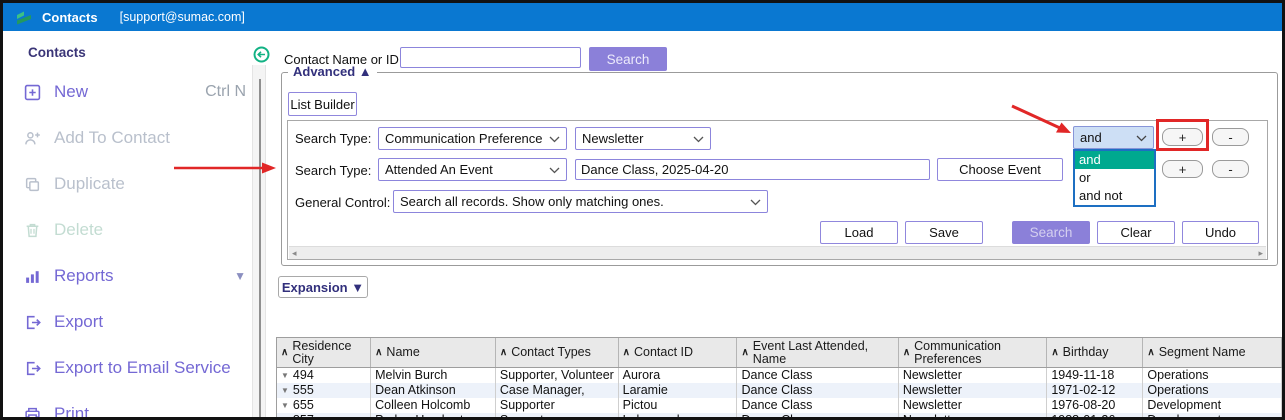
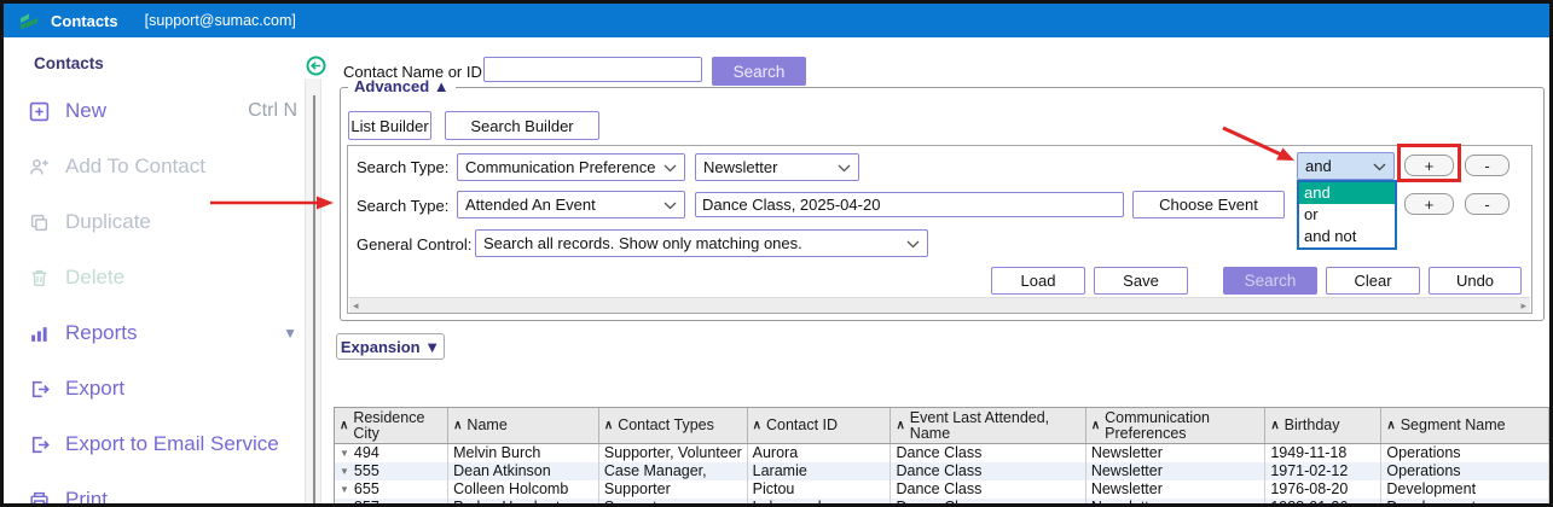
  Contacts
  [support@sumac.com]
  Contacts
  New
  Ctrl N
  Add To Contact
  Duplicate
  Delete
  Reports
  ▼
  Export
  Export to Email Service
  Print
  Contact Name or ID
  Search
  Advanced ▲
  List Builder
+ Search Builder
  Search Type:
  Communication Preference
  Newsletter
  and
  and
  or
  and not
  +
  -
  Search Type:
  Attended An Event
  Dance Class, 2025-04-20
  Choose Event
  +
  -
  General Control:
  Search all records. Show only matching ones.
  Load
  Save
  Search
  Clear
  Undo
  ◂
  ▸
  Expansion ▼
  ∧
  Residence City
  ∧
  Name
  ∧
  Contact Types
  ∧
  Contact ID
  ∧
  Event Last Attended, Name
  ∧
  Communication Preferences
  ∧
  Birthday
  ∧
  Segment Name
  ▼
  494
  Melvin Burch
  Supporter, Volunteer
  Aurora
  Dance Class
  Newsletter
  1949-11-18
  Operations
  ▼
  555
  Dean Atkinson
  Case Manager,
  Laramie
  Dance Class
  Newsletter
  1971-02-12
  Operations
  ▼
  655
  Colleen Holcomb
  Supporter
  Pictou
  Dance Class
  Newsletter
  1976-08-20
  Development
